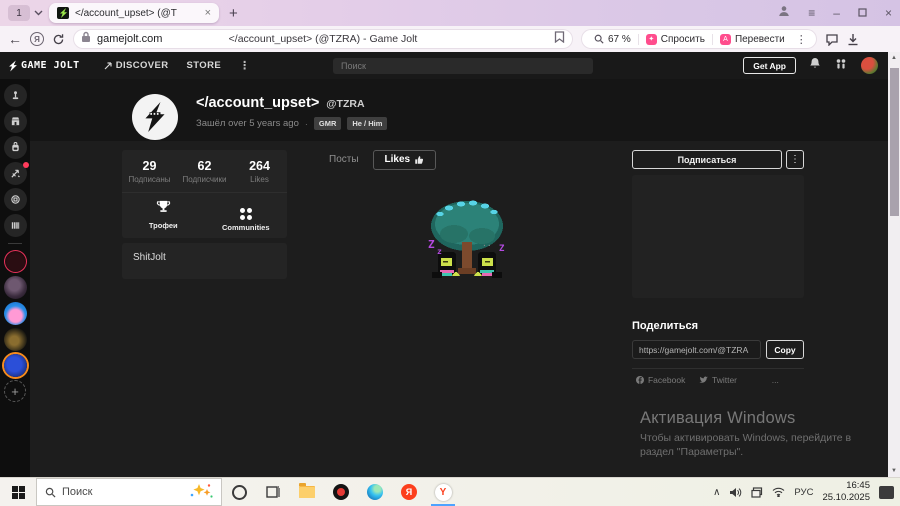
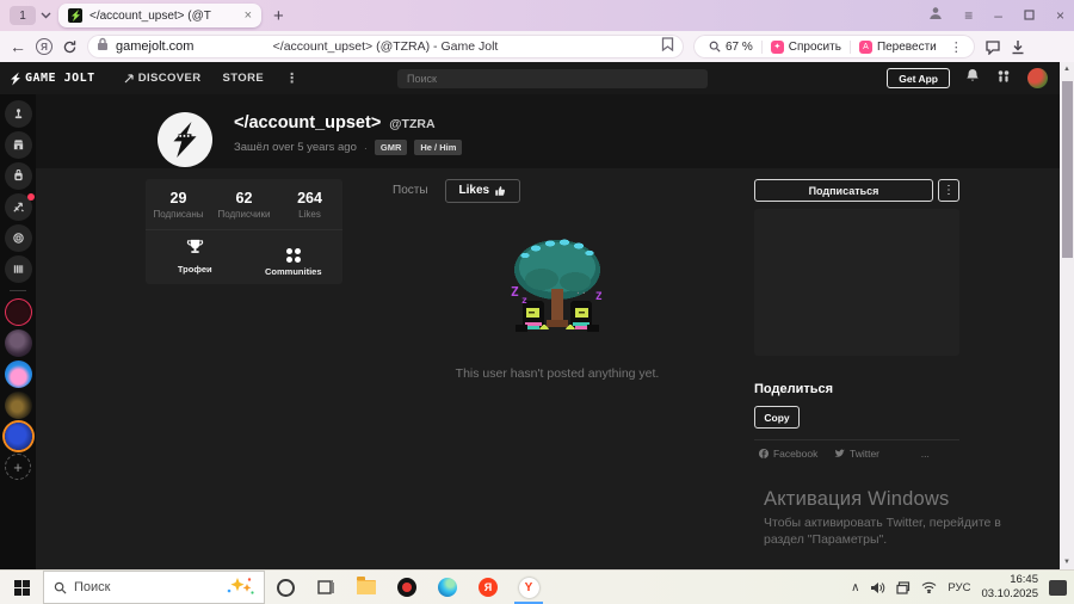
  1
  </account_upset> (@T
  ×
  +
  ≡
  –
  ×
  ←
  Я
  gamejolt.com
  </account_upset> (@TZRA) - Game Jolt
  67 %
  Спросить
  Перевести
  ⋮
  GAME JOLT
  DISCOVER
  STORE
  ⋮
  Поиск
  Get App
  +
  </account_upset>
  @TZRA
  Зашёл over 5 years ago
  ·
  GMR
  He / Him
  29
  Подписаны
  62
  Подписчики
  264
  Likes
  Трофеи
  Communities
- ShitJolt
  Посты
  Likes
  Z
  z
  Z
  ··
+ This user hasn't posted anything yet.
  Подписаться
  ⋮
  Поделиться
- https://gamejolt.com/@TZRA
  Copy
  Facebook
  Twitter
  ...
  Активация Windows
- Чтобы активировать Windows, перейдите в
+ Чтобы активировать Twitter, перейдите в
  раздел "Параметры".
  Поиск
  Я
  Y
  ∧
  РУС
  16:45
- 25.10.2025
+ 03.10.2025
